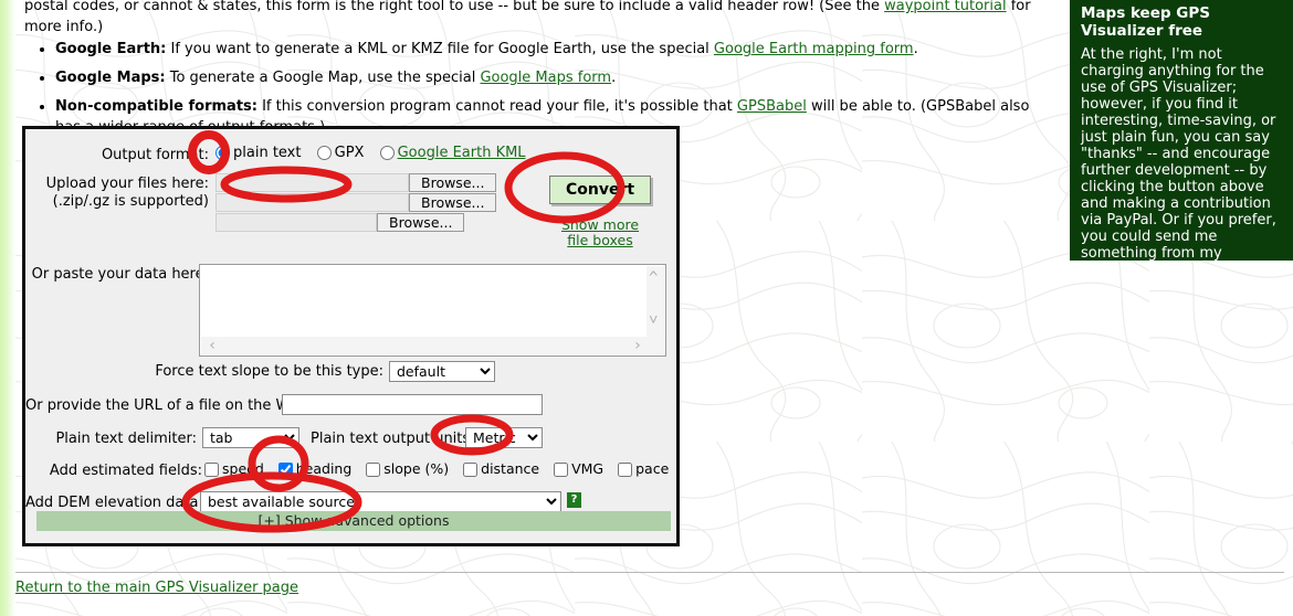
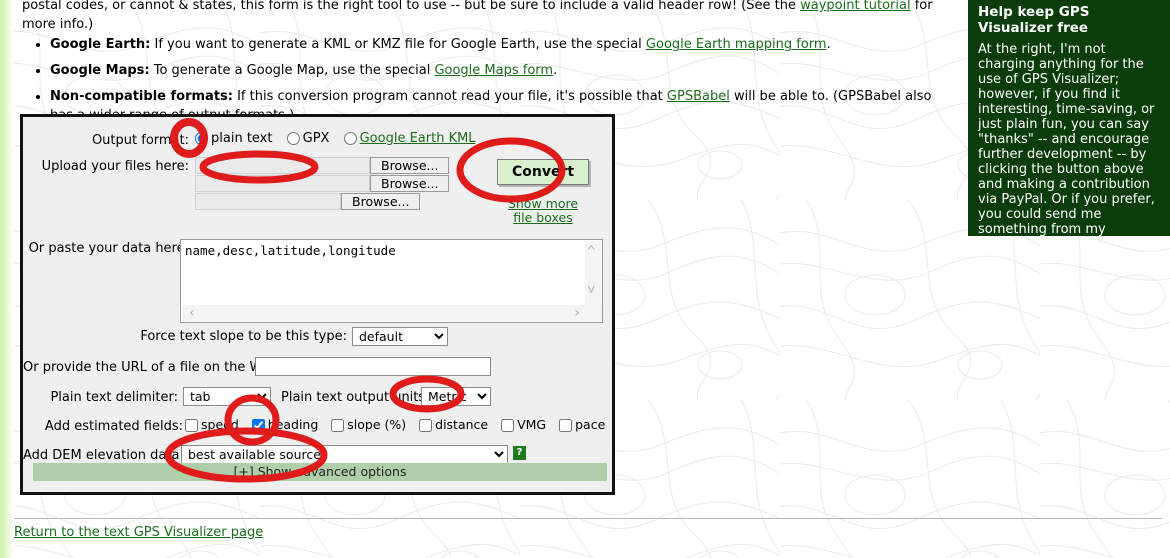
  postal codes, or cannot & states, this form is the right tool to use -- but be sure to include a valid header row! (See the waypoint tutorial for more info.)
  Google Earth: If you want to generate a KML or KMZ file for Google Earth, use the special Google Earth mapping form.
  Google Maps: To generate a Google Map, use the special Google Maps form.
  Non-compatible formats: If this conversion program cannot read your file, it's possible that GPSBabel will be able to. (GPSBabel also
- Maps keep GPS Visualizer free
+ Help keep GPS Visualizer free
  At the right, I'm not charging anything for the use of GPS Visualizer; however, if you find it interesting, time-saving, or just plain fun, you can say "thanks" -- and encourage further development -- by clicking the button above and making a contribution via PayPal. Or if you prefer, you could send me something from my
  Output formt:
  plain text GPX Google Earth KML
  Upload your files here:
- (.zip/.gz is supported)
  Browse...
  Browse...
  Browse...
  Convet
  Show more
  file boxes
  Or paste your data her
+ name,desc,latitude,longitude
  ^
  ˅
  ‹
  ›
  Force text slope to be this type:
  default
  Or provide the URL of a file on th
  Plain text delimiter:
  tab
  Plain text outputni
  Metri
  Add estimated fields:
  sped heading slope (%) distance VMG pace
  Add DEM elevation daa
  best available source
  ?
  [+] Showvanced options
- Return to the main GPS Visualizer page
+ Return to the text GPS Visualizer page
